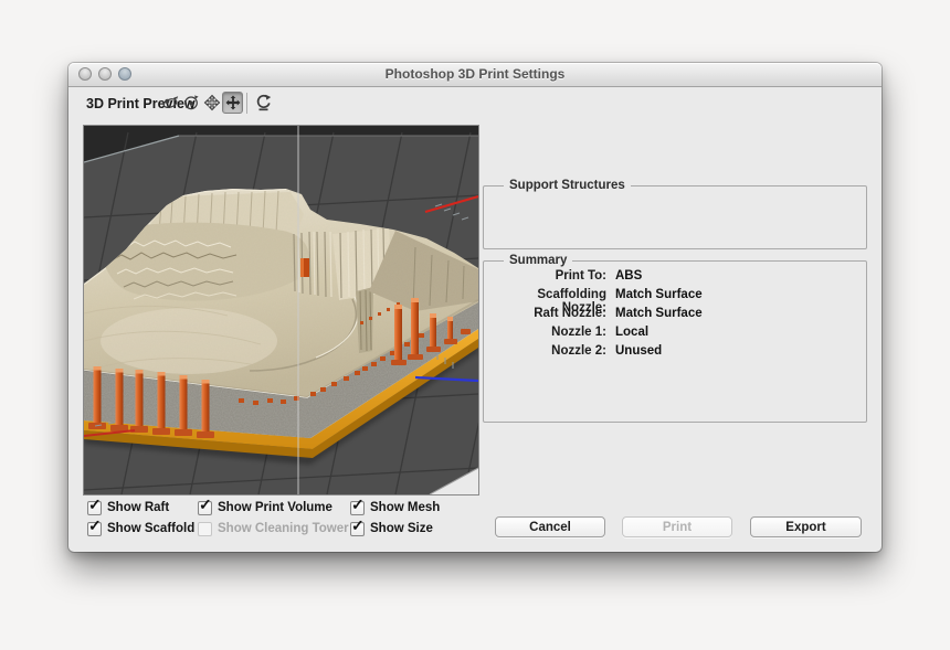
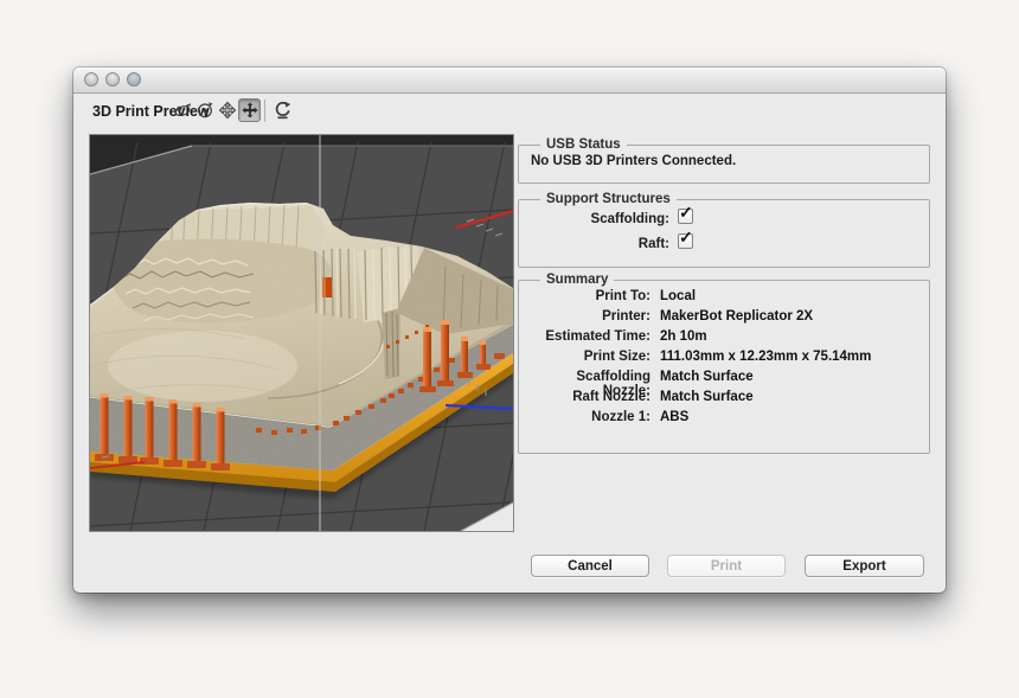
- Photoshop 3D Print Settings
  3D Print Previe
+ USB Status
+ No USB 3D Printers Connected.
  Support Structures
+ Scaffolding:
+ Raft:
  Summary
  Print To:
- ABS
+ Local
+ Printer:
+ MakerBot Replicator 2X
+ Estimated Time:
+ 2h 10m
+ Print Size:
+ 111.03mm x 12.23mm x 75.14mm
  Scaffolding Nozzle:
  Match Surface
  Raft Nozzle:
  Match Surface
  Nozzle 1:
- Local
+ ABS
- Nozzle 2:
- Unused
- Show Raft
- Show Scaffold
- Show Print Volume
- Show Cleaning Tower
- Show Mesh
- Show Size
  Cancel
  Print
  Export
